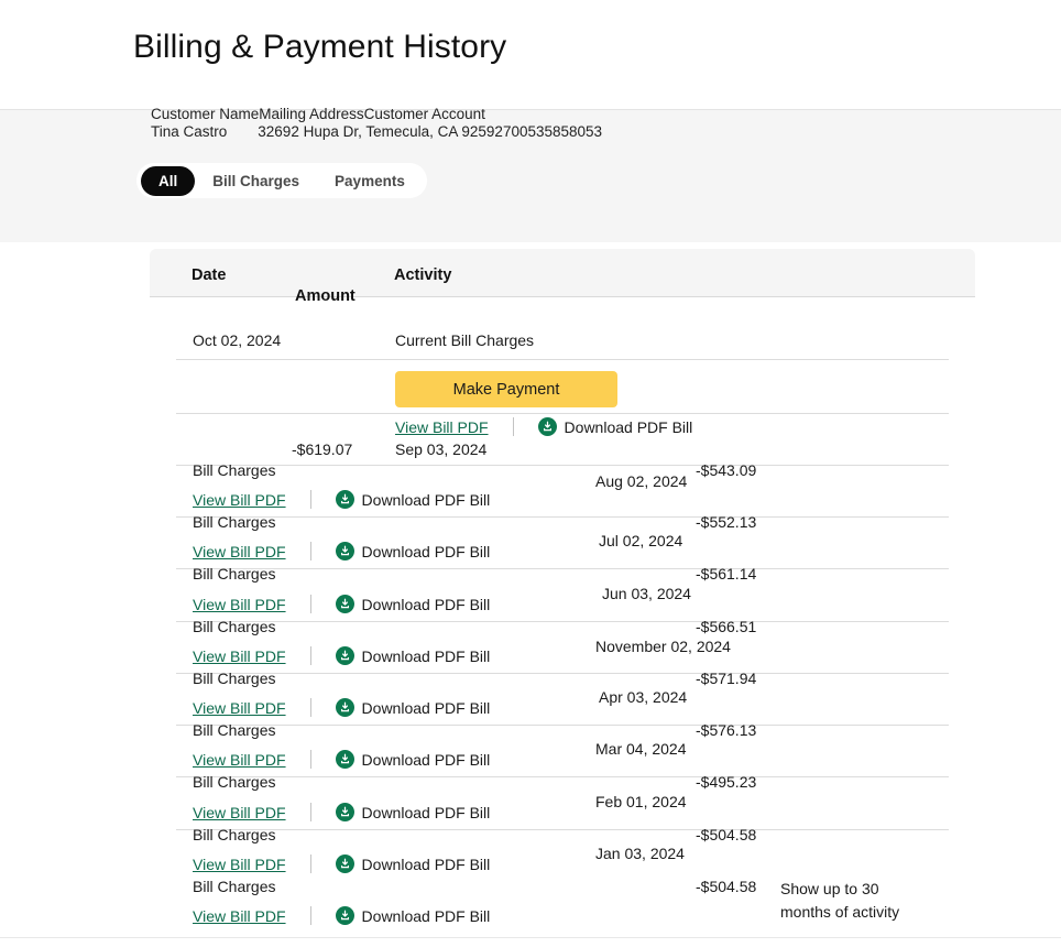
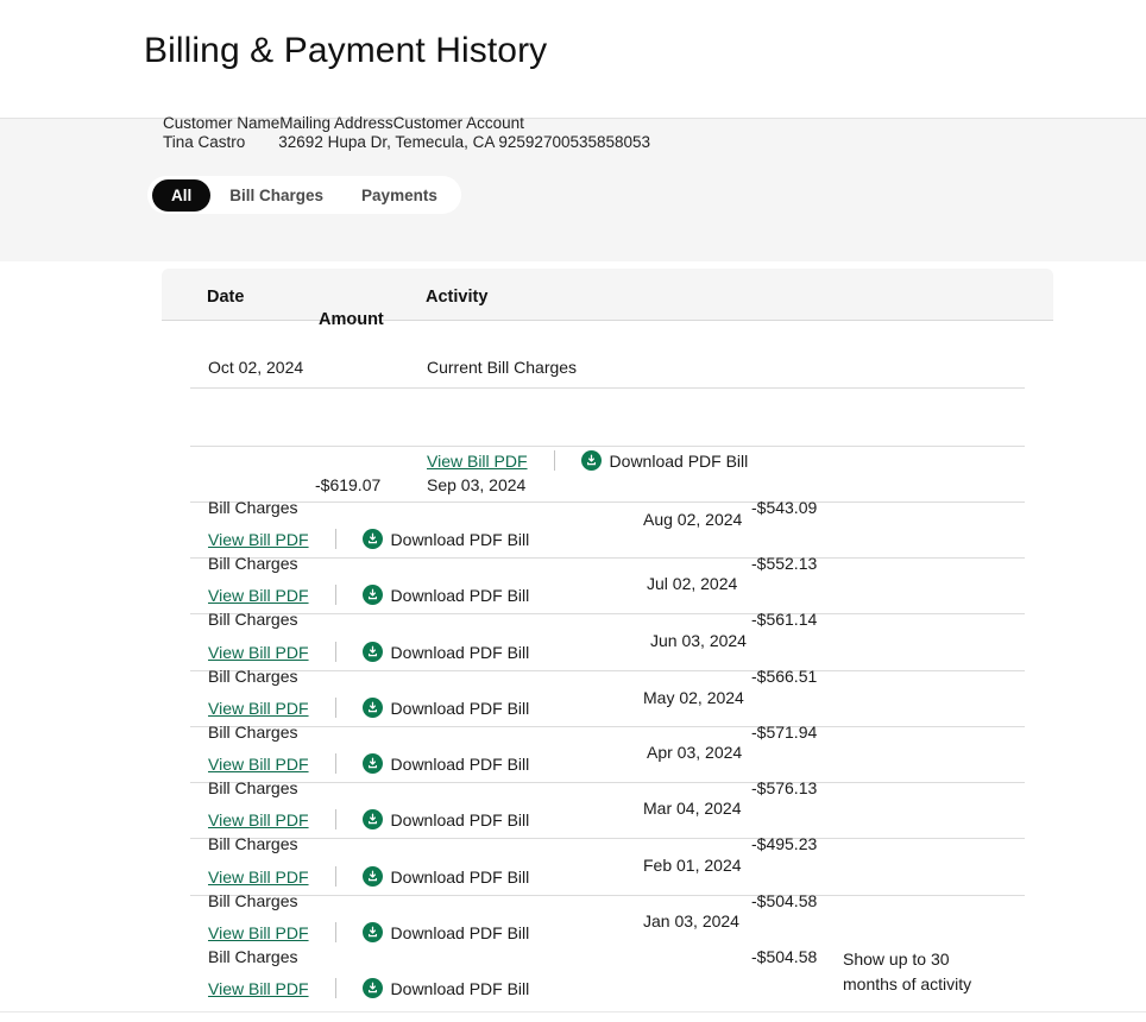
  Billing & Payment History
  Customer NameMailing AddressCustomer Account
  Tina Castro 32692 Hupa Dr, Temecula, CA 92592700535858053
  All
  Bill Charges
  Payments
  Date
  Activity
  Amount
  Oct 02, 2024
  Current Bill Charges
- Make Payment
  View Bill PDF
  Download PDF Bill
  -$619.07
  Sep 03, 2024
  Bill Charges
  -$543.09
  View Bill PDF
  Download PDF Bill
  Aug 02, 2024
  Bill Charges
  -$552.13
  View Bill PDF
  Download PDF Bill
  Jul 02, 2024
  Bill Charges
  -$561.14
  View Bill PDF
  Download PDF Bill
  Jun 03, 2024
  Bill Charges
  -$566.51
  View Bill PDF
  Download PDF Bill
- November 02, 2024
+ May 02, 2024
  Bill Charges
  -$571.94
  View Bill PDF
  Download PDF Bill
  Apr 03, 2024
  Bill Charges
  -$576.13
  View Bill PDF
  Download PDF Bill
  Mar 04, 2024
  Bill Charges
  -$495.23
  View Bill PDF
  Download PDF Bill
  Feb 01, 2024
  Bill Charges
  -$504.58
  View Bill PDF
  Download PDF Bill
  Jan 03, 2024
  Bill Charges
  -$504.58
  View Bill PDF
  Download PDF Bill
  Show up to 30 months of activity
